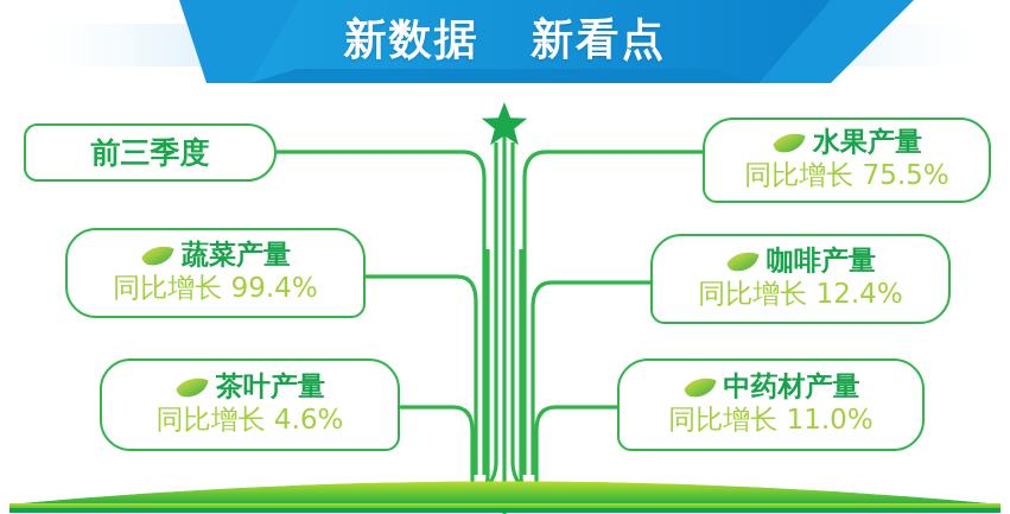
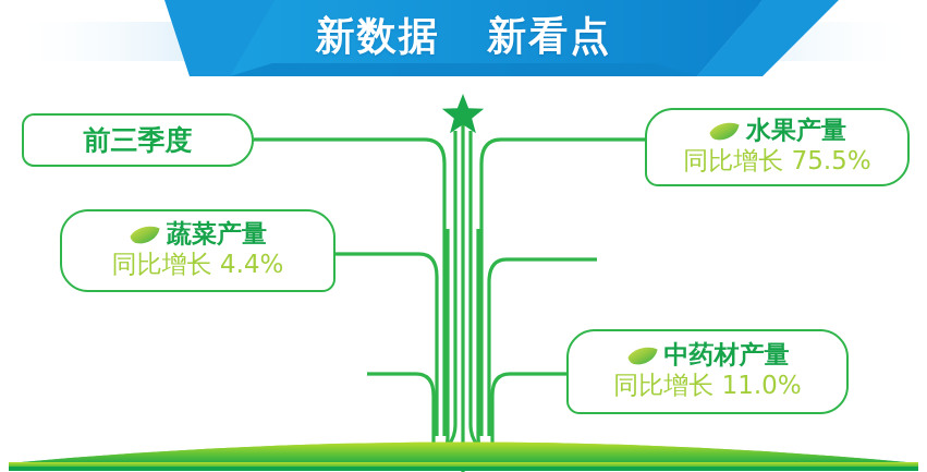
  新数据 新看点
  前三季度
  水果产量
  同比增长 75.5%
  蔬菜产量
- 同比增长 99.4%
+ 同比增长 4.4%
- 咖啡产量
- 同比增长 12.4%
- 茶叶产量
- 同比增长 4.6%
  中药材产量
  同比增长 11.0%
